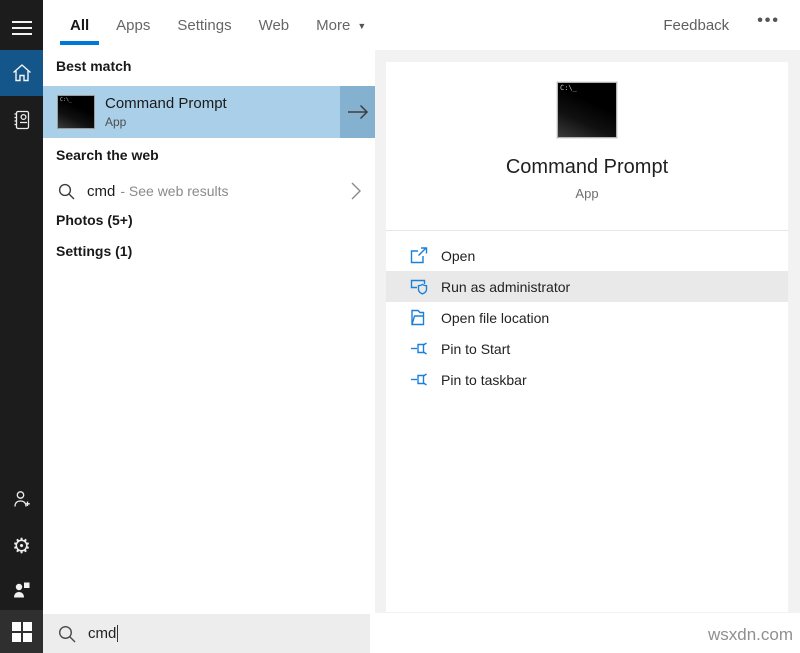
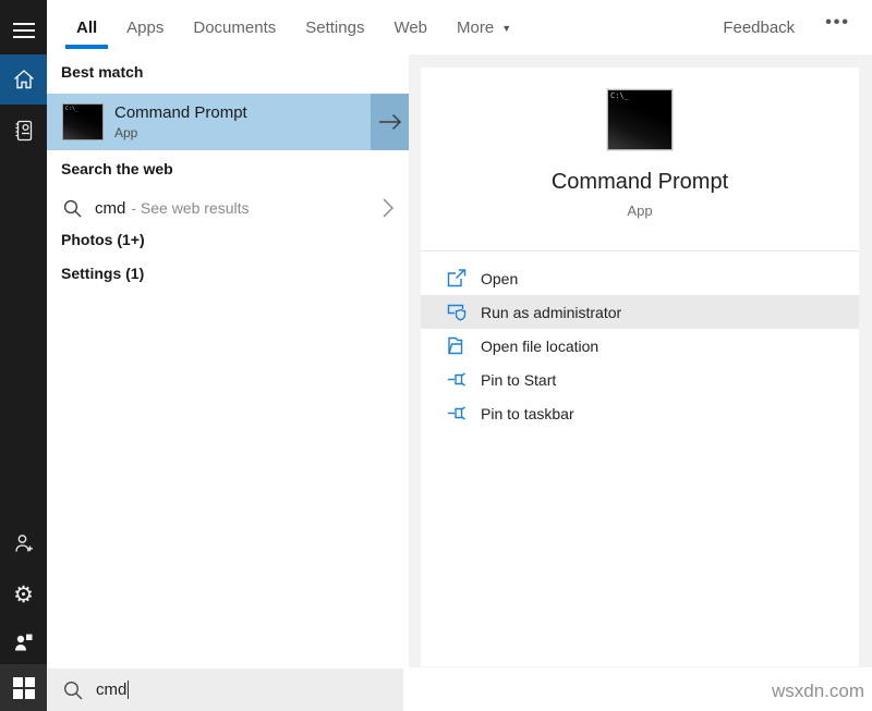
  ⚙
  All
  Apps
+ Documents
  Settings
  Web
  More ▼
  Feedback
  •••
  Best match
  Command Prompt
  App
  Search the web
  cmd
  - See web results
- Photos (5+)
+ Photos (1+)
  Settings (1)
  C:\_
  Command Prompt
  App
  Open
  Run as administrator
  Open file location
  Pin to Start
  Pin to taskbar
  cmd
  wsxdn.com
